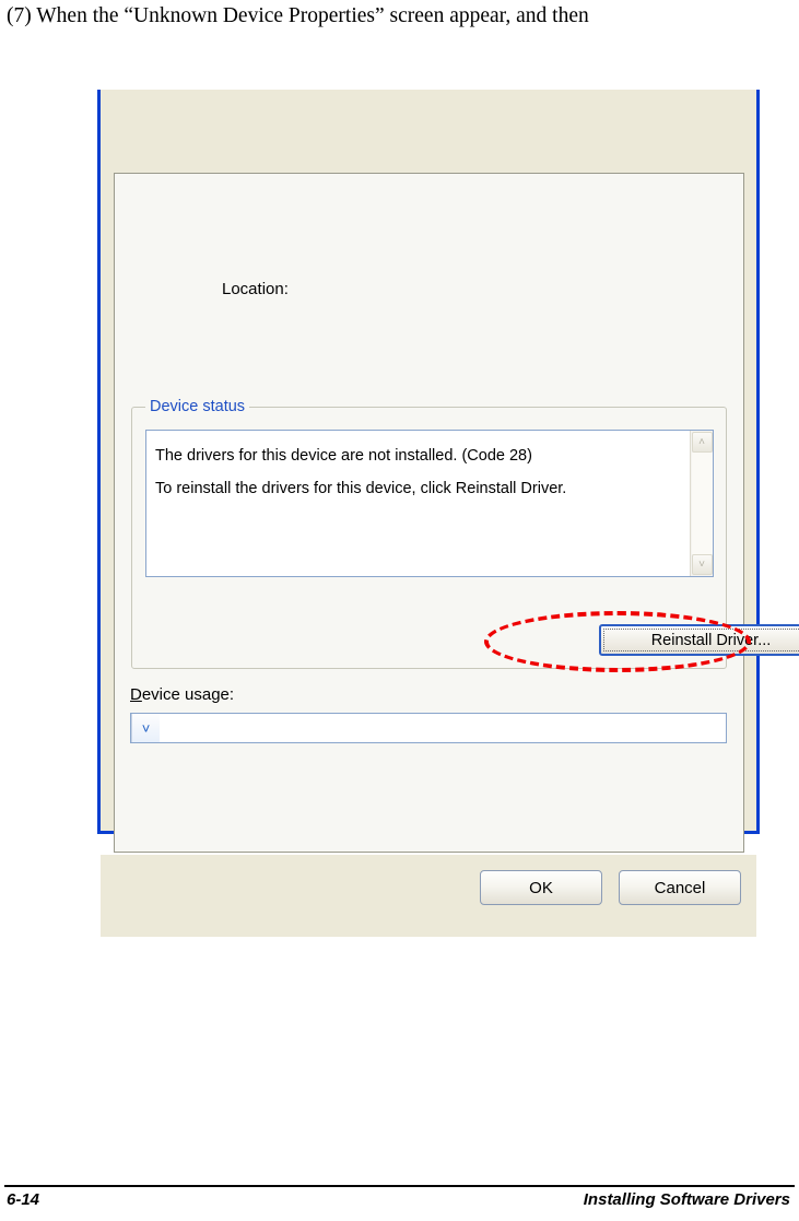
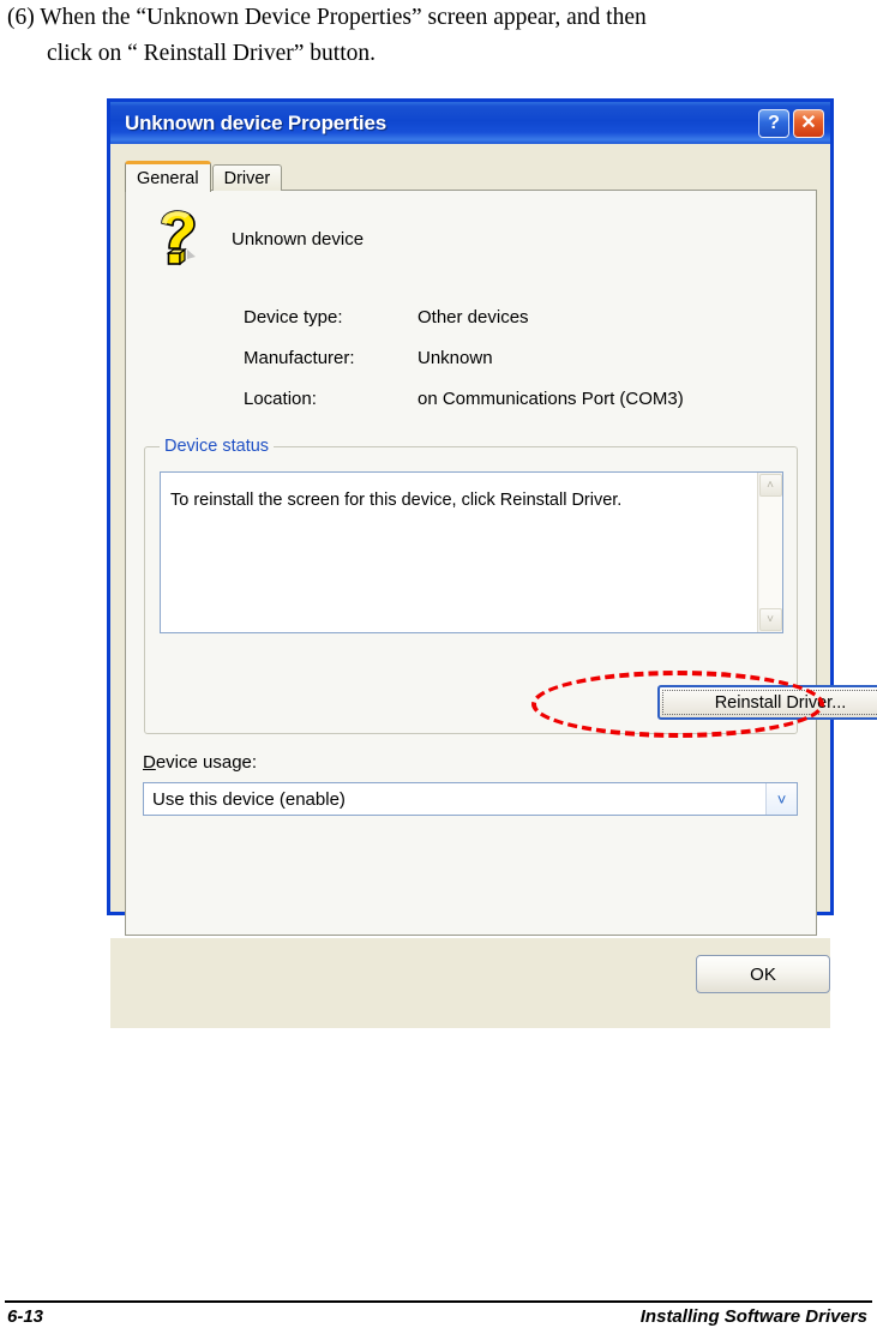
- (7) When the “Unknown Device Properties” screen appear, and then
+ (6) When the “Unknown Device Properties” screen appear, and then
+ click on “ Reinstall Driver” button.
+ Unknown device Properties
+ ?
+ ✕
+ General
+ Driver
+ Unknown device
+ Device type:
+ Other devices
+ Manufacturer:
+ Unknown
  Location:
+ on Communications Port (COM3)
  Device status
- The drivers for this device are not installed. (Code 28)
- To reinstall the drivers for this device, click Reinstall Driver.
+ To reinstall the screen for this device, click Reinstall Driver.
  ˄
  ˅
  Reinstall Driver...
  Device usage:
+ Use this device (enable)
  ˅
  OK
- Cancel
- 6-14
+ 6-13
  Installing Software Drivers
